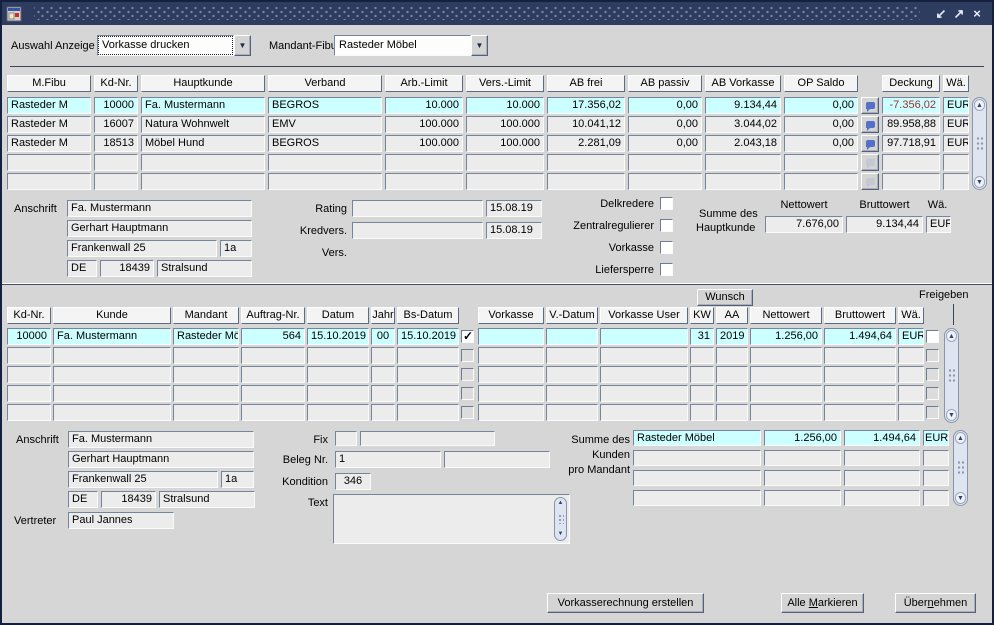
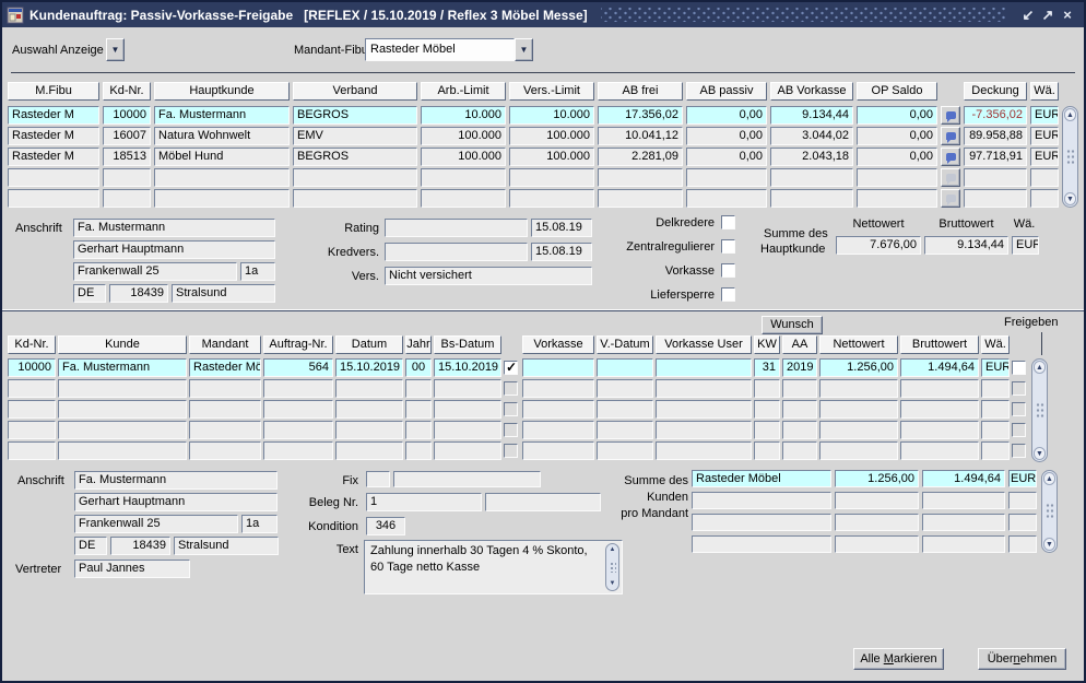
+ Kundenauftrag: Passiv-Vorkasse-Freigabe [REFLEX / 15.10.2019 / Reflex 3 Möbel Messe]
  ↙
  ↗
  ×
  Auswahl Anzeige
- Vorkasse drucken
  ▼
  Mandant-Fib
  Rasteder Möbel
  ▼
  M.Fibu
  Kd-Nr.
  Hauptkunde
  Verband
  Arb.-Limit
  Vers.-Limit
  AB frei
  AB passiv
  AB Vorkasse
  OP Saldo
  Deckung
  Wä.
  Rasteder M
  10000
  Fa. Mustermann
  BEGROS
  10.000
  10.000
  17.356,02
  0,00
  9.134,44
  0,00
  -7.356,02
  EUR
  Rasteder M
  16007
  Natura Wohnwelt
  EMV
  100.000
  100.000
  10.041,12
  0,00
  3.044,02
  0,00
  89.958,88
  EUR
  Rasteder M
  18513
  Möbel Hund
  BEGROS
  100.000
  100.000
  2.281,09
  0,00
  2.043,18
  0,00
  97.718,91
  EUR
  Anschrift
  Fa. Mustermann
  Gerhart Hauptmann
  Frankenwall 25
  1a
  DE
  18439
  Stralsund
  Rating
  15.08.19
  Kredvers.
  15.08.19
  Vers.
+ Nicht versichert
  Delkredere
  Zentralregulierer
  Vorkasse
  Liefersperre
  Nettowert
  Bruttowert
  Wä.
  Summe des
  Hauptkunde
  7.676,00
  9.134,44
  EUR
  Wunsch
  Freigeben
  Kd-Nr.
  Kunde
  Mandant
  Auftrag-Nr.
  Datum
  Jahr
  Bs-Datum
  Vorkasse
  V.-Datum
  Vorkasse User
  KW
  AA
  Nettowert
  Bruttowert
  Wä.
  10000
  Fa. Mustermann
  Rasteder Mö
  564
  15.10.2019
  00
  15.10.2019
  31
  2019
  1.256,00
  1.494,64
  EUR
  Anschrift
  Fa. Mustermann
  Gerhart Hauptmann
  Frankenwall 25
  1a
  DE
  18439
  Stralsund
  Vertreter
  Paul Jannes
  Fix
  Beleg Nr.
  1
  Kondition
  346
  Text
+ Zahlung innerhalb 30 Tagen 4 % Skonto, 60 Tage netto Kasse
  Summe des
  Kunden
  pro Mandant
  Rasteder Möbel
  1.256,00
  1.494,64
  EUR
- Vorkasserechnung erstellen
  Alle Markieren
  Übernehmen
